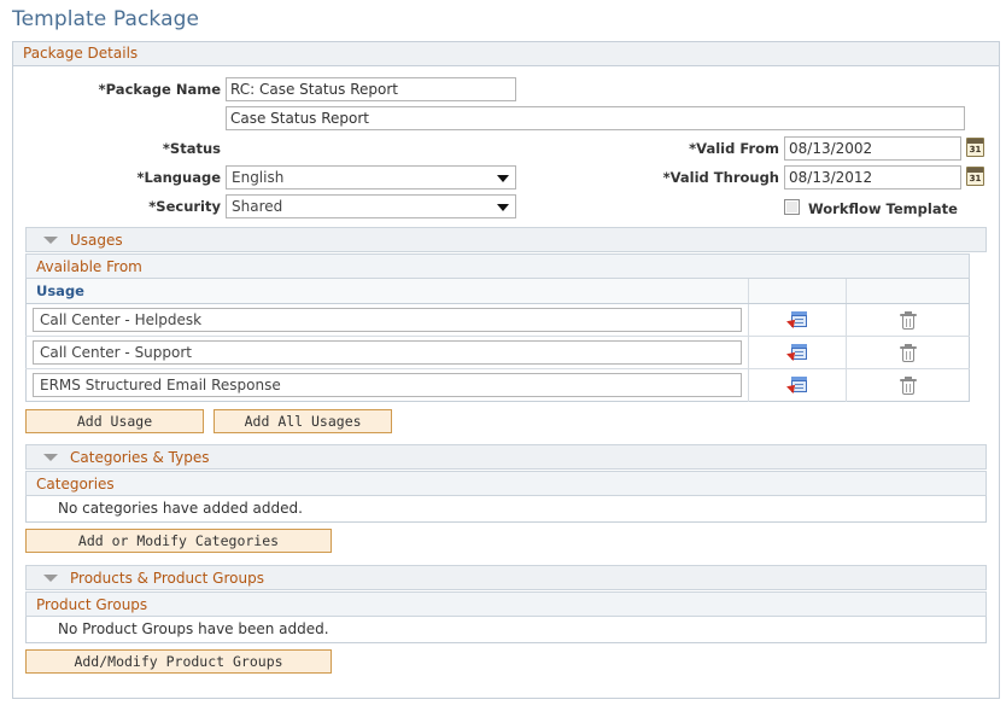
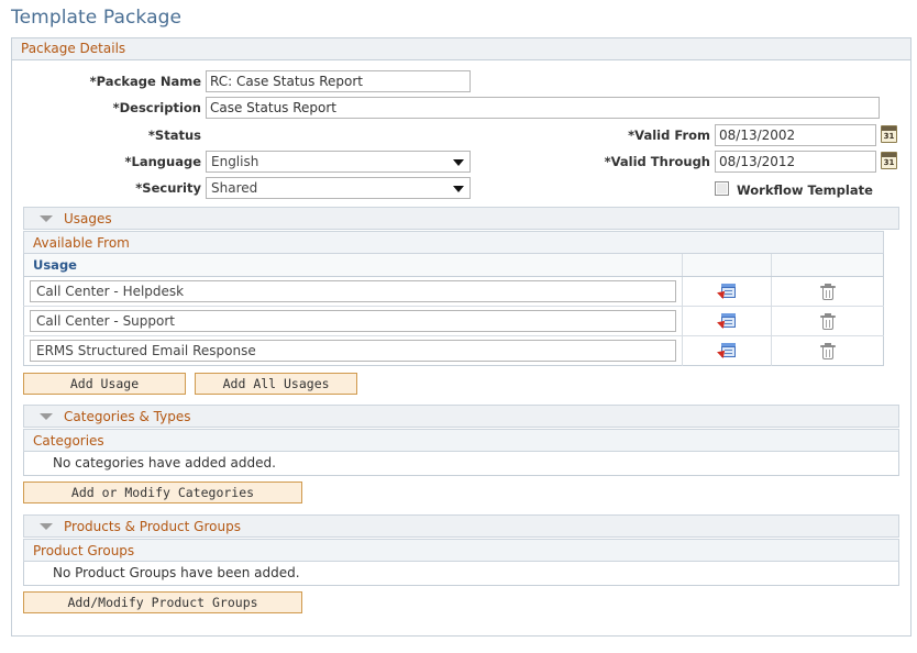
  Template Package
  Package Details
  *Package Name
  RC: Case Status Report
+ *Description
  Case Status Report
  *Status
  *Language
  English
  *Security
  Shared
  *Valid From
  08/13/2002
  31
  *Valid Through
  08/13/2012
  31
  Workflow Template
  Usages
  Available From
  Usage
  Call Center - Helpdesk
  Call Center - Support
  ERMS Structured Email Response
  Add Usage Add All Usages
  Categories & Types
  Categories
  No categories have added added.
  Add or Modify Categories
  Products & Product Groups
  Product Groups
  No Product Groups have been added.
  Add/Modify Product Groups
